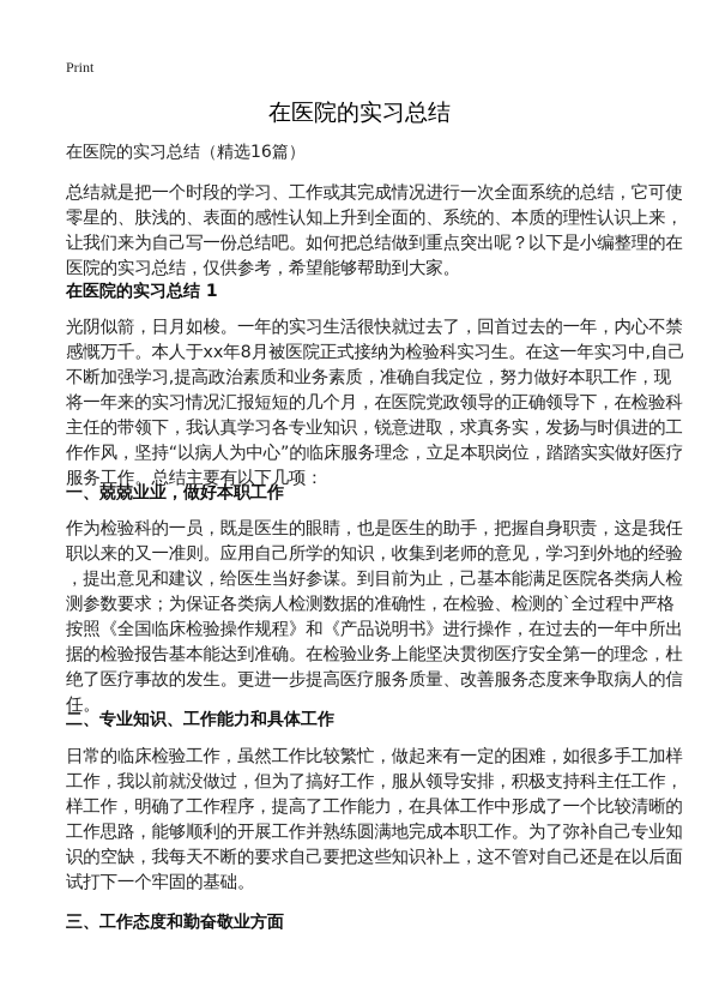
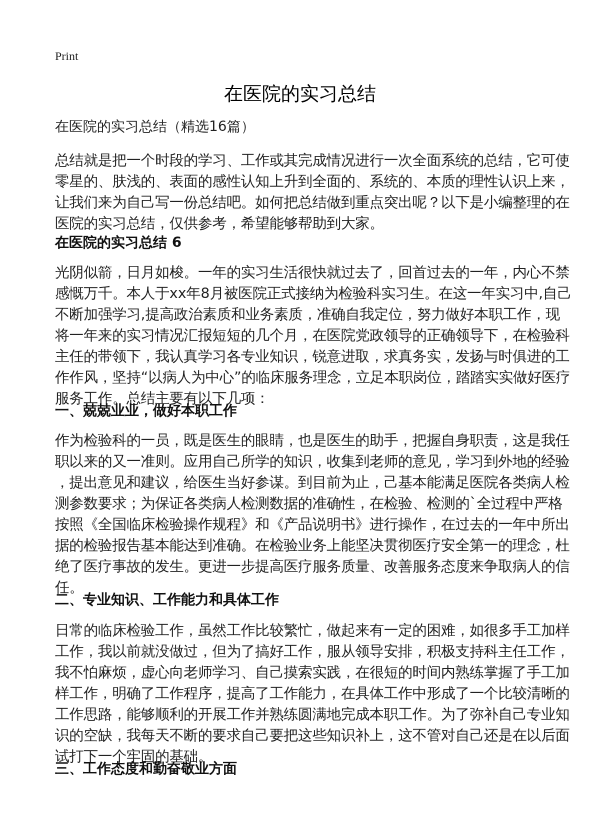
  Print
  在医院的实习总结
  在医院的实习总结（精选16篇）
  总结就是把一个时段的学习、工作或其完成情况进行一次全面系统的总结，它可使
  零星的、肤浅的、表面的感性认知上升到全面的、系统的、本质的理性认识上来，
  让我们来为自己写一份总结吧。如何把总结做到重点突出呢？以下是小编整理的在
  医院的实习总结，仅供参考，希望能够帮助到大家。
- 在医院的实习总结 1
+ 在医院的实习总结 6
  光阴似箭，日月如梭。一年的实习生活很快就过去了，回首过去的一年，内心不禁
  感慨万千。本人于xx年8月被医院正式接纳为检验科实习生。在这一年实习中,自己
  不断加强学习,提高政治素质和业务素质，准确自我定位，努力做好本职工作，现
  将一年来的实习情况汇报短短的几个月，在医院党政领导的正确领导下，在检验科
  主任的带领下，我认真学习各专业知识，锐意进取，求真务实，发扬与时俱进的工
  作作风，坚持“以病人为中心”的临床服务理念，立足本职岗位，踏踏实实做好医疗
  服务工作。总结主要有以下几项：
  一、兢兢业业，做好本职工作
  作为检验科的一员，既是医生的眼睛，也是医生的助手，把握自身职责，这是我任
  职以来的又一准则。应用自己所学的知识，收集到老师的意见，学习到外地的经验
  ，提出意见和建议，给医生当好参谋。到目前为止，己基本能满足医院各类病人检
  测参数要求；为保证各类病人检测数据的准确性，在检验、检测的`全过程中严格
  按照《全国临床检验操作规程》和《产品说明书》进行操作，在过去的一年中所出
  据的检验报告基本能达到准确。在检验业务上能坚决贯彻医疗安全第一的理念，杜
  绝了医疗事故的发生。更进一步提高医疗服务质量、改善服务态度来争取病人的信
  任。
  二、专业知识、工作能力和具体工作
  日常的临床检验工作，虽然工作比较繁忙，做起来有一定的困难，如很多手工加样
  工作，我以前就没做过，但为了搞好工作，服从领导安排，积极支持科主任工作，
+ 我不怕麻烦，虚心向老师学习、自己摸索实践，在很短的时间内熟练掌握了手工加
  样工作，明确了工作程序，提高了工作能力，在具体工作中形成了一个比较清晰的
  工作思路，能够顺利的开展工作并熟练圆满地完成本职工作。为了弥补自己专业知
  识的空缺，我每天不断的要求自己要把这些知识补上，这不管对自己还是在以后面
  试打下一个牢固的基础。
  三、工作态度和勤奋敬业方面
